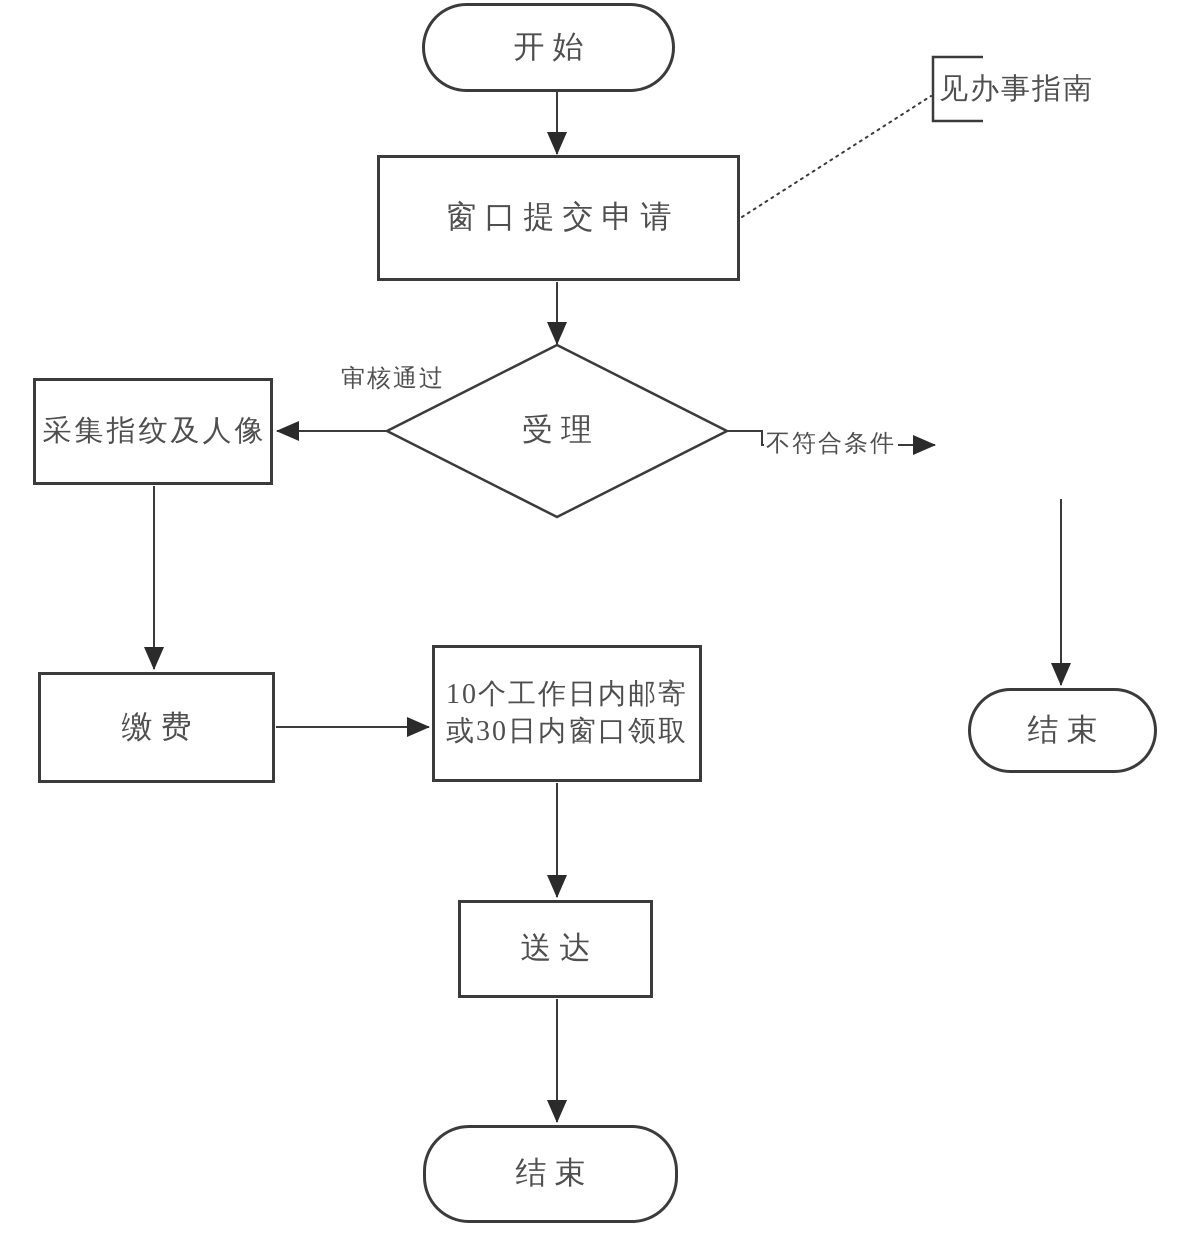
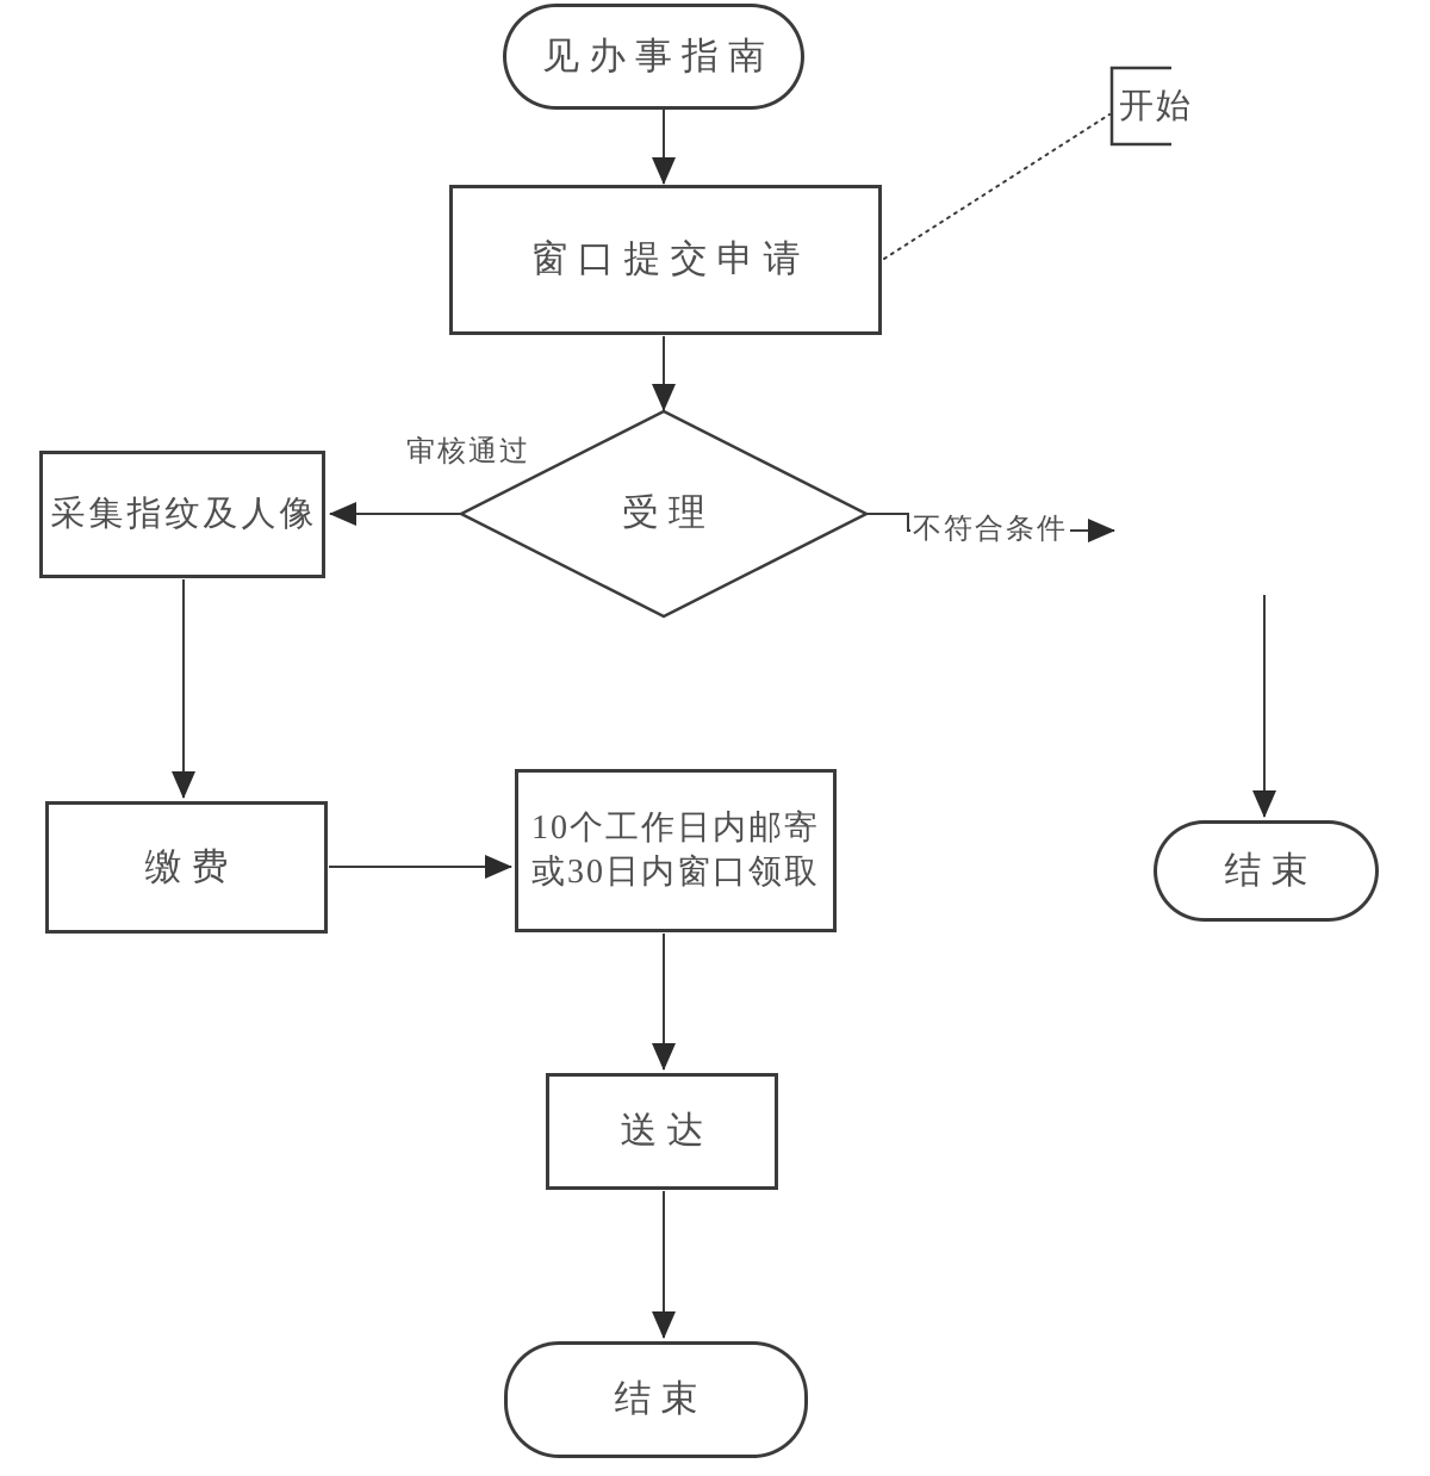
- 开始
+ 见办事指南
  窗口提交申请
  受理
  采集指纹及人像
  缴费
  10个工作日内邮寄或30日内窗口领取
  送达
  结束
  结束
  审核通过
  不符合条件
- 见办事指南
+ 开始
